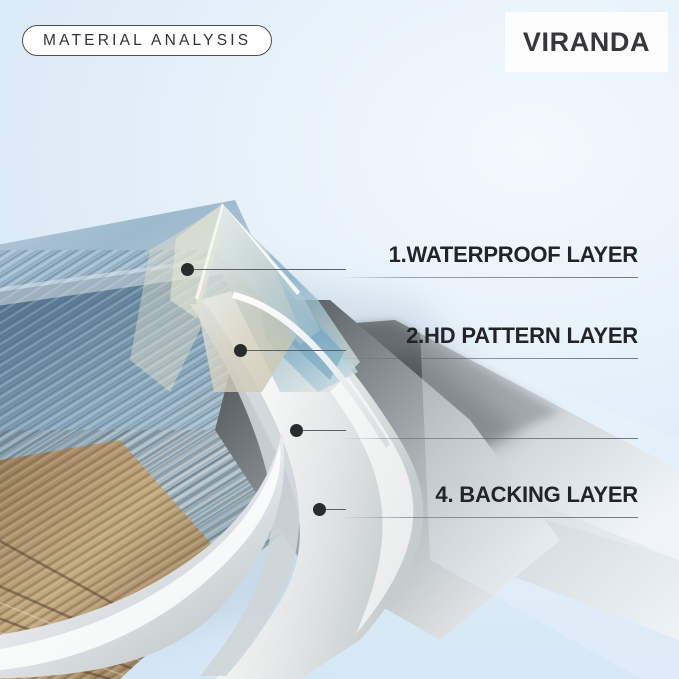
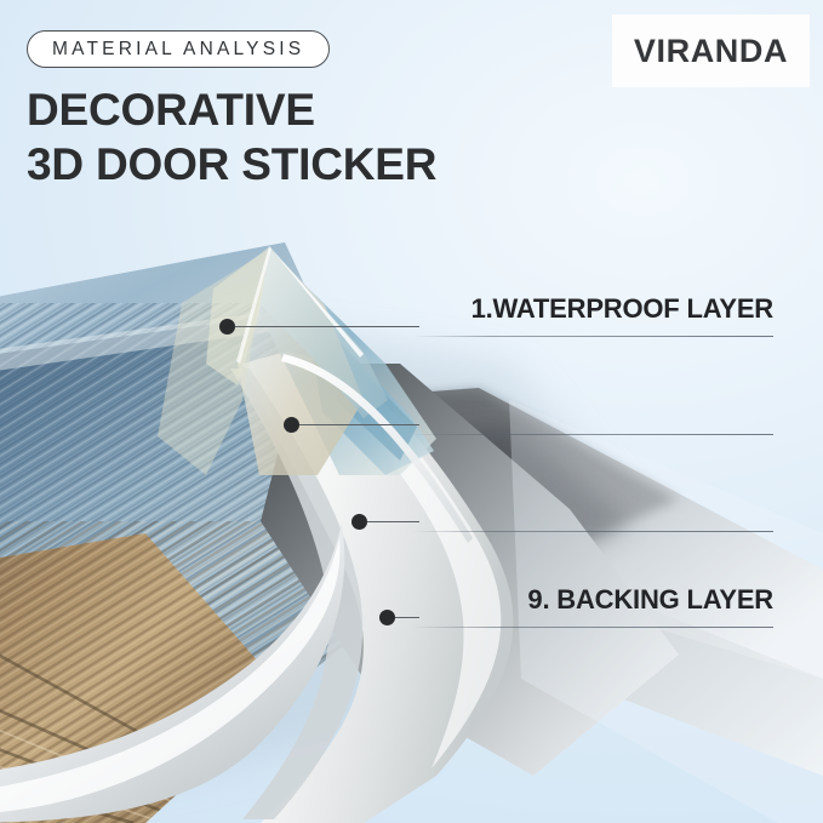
  MATERIAL ANALYSIS
+ DECORATIVE
+ 3D DOOR STICKER
  VIRANDA
  1.WATERPROOF LAYER
- 2.HD PATTERN LAYER
- 4. BACKING LAYER
+ 9. BACKING LAYER
